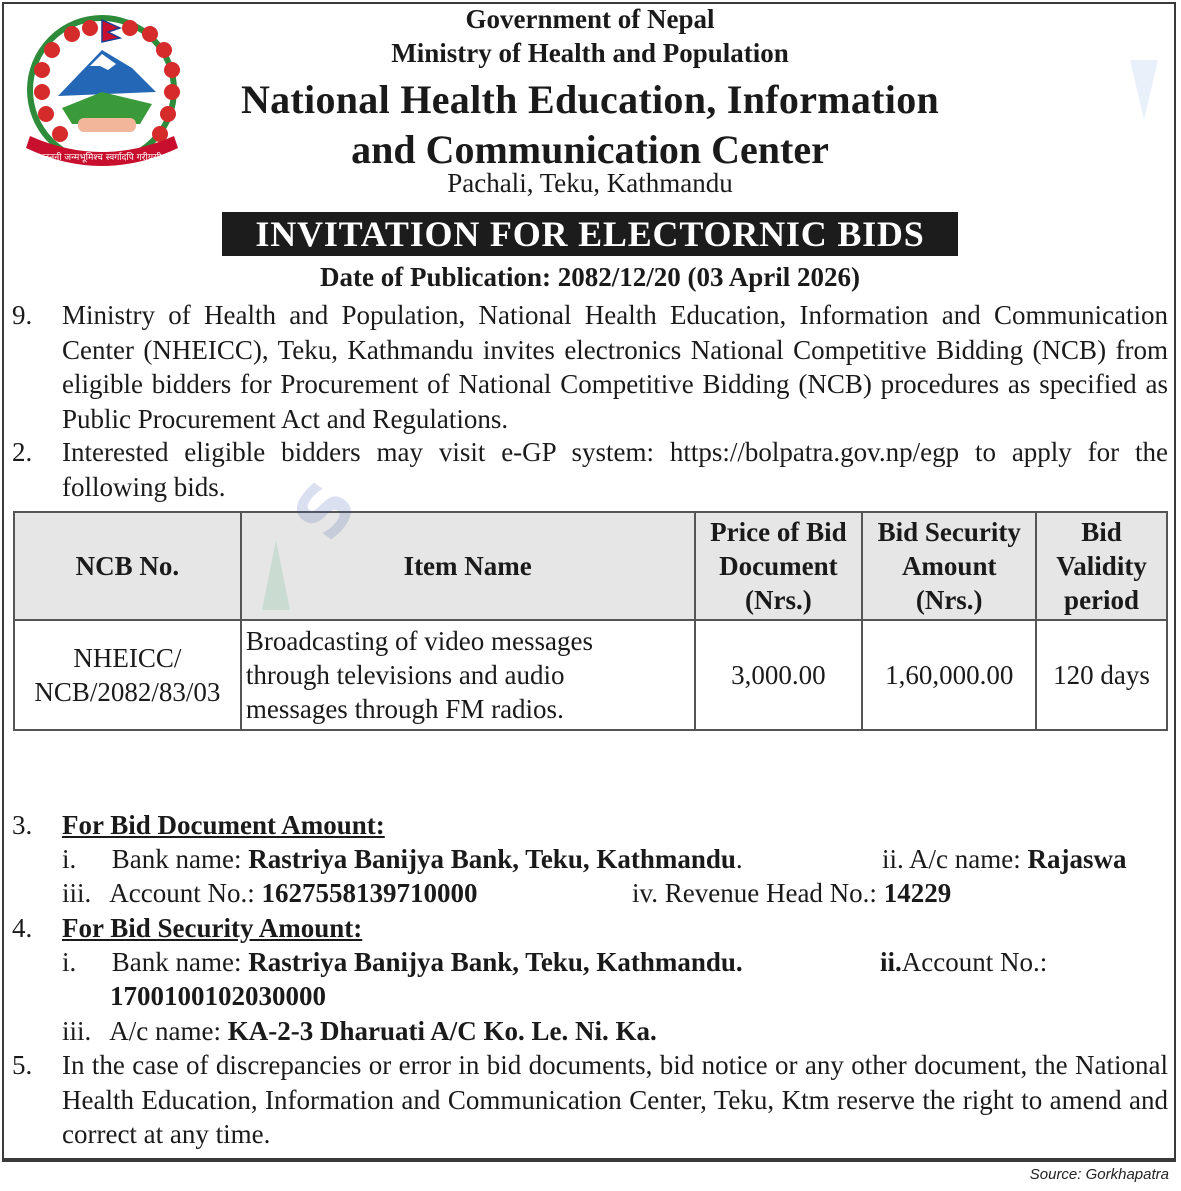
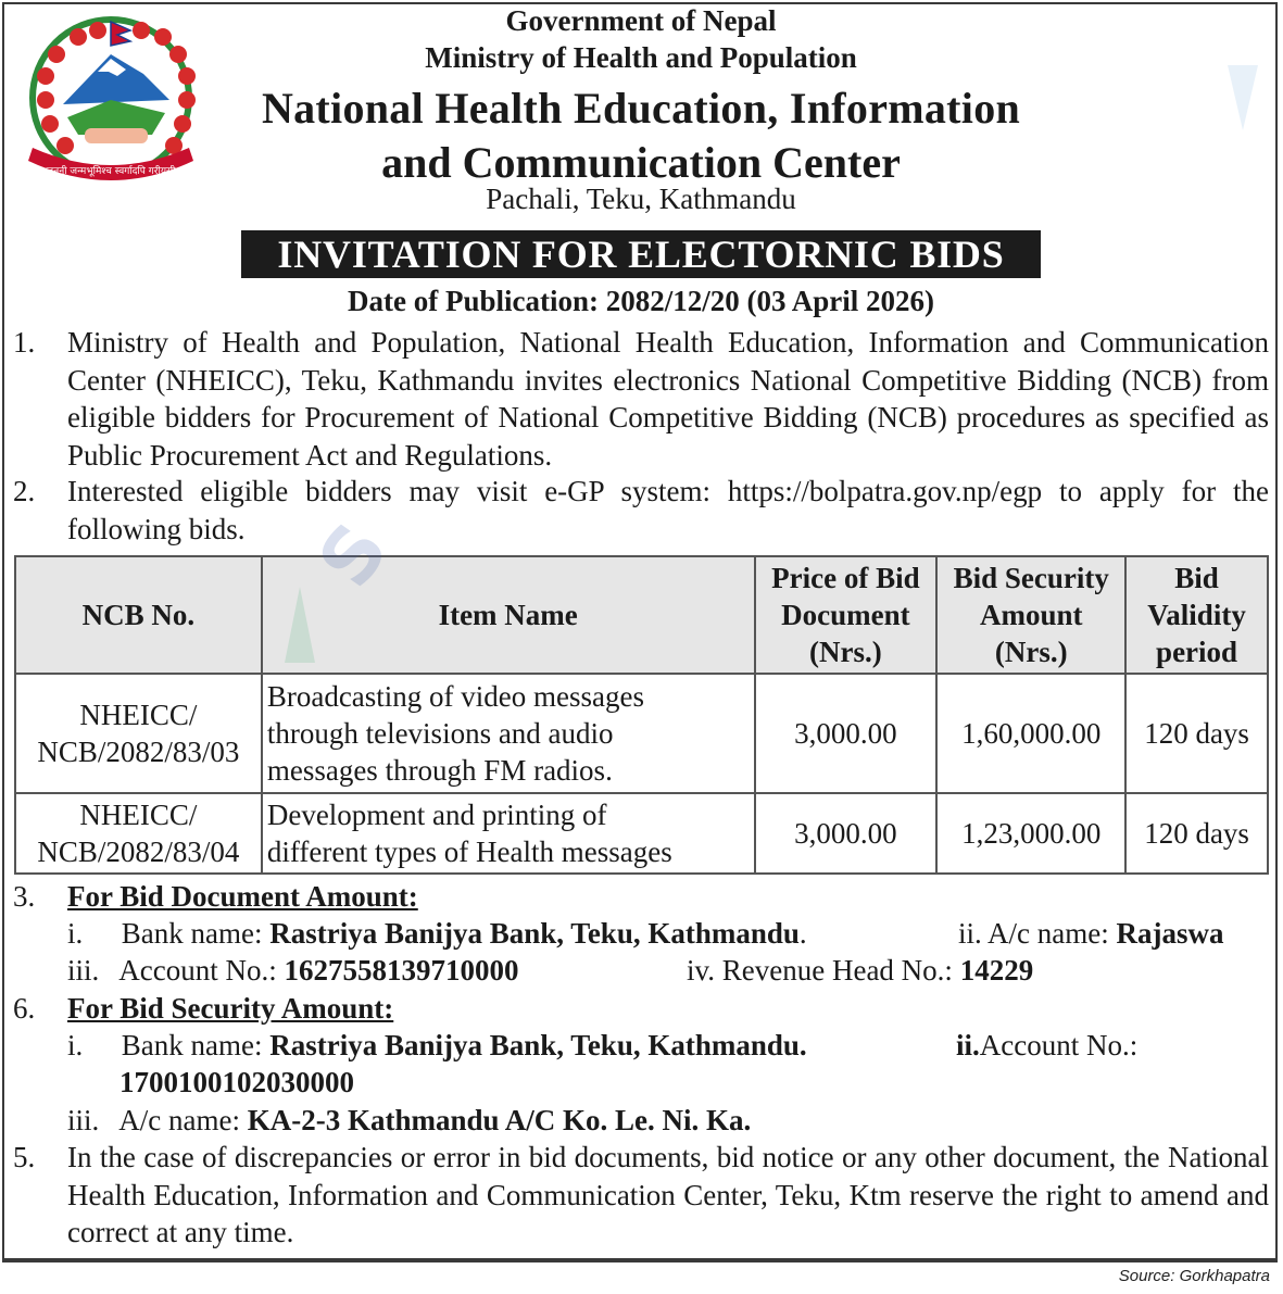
  जननी जन्मभूमिश्च स्वर्गादपि गरीयसी
  Government of Nepal
  Ministry of Health and Population
  National Health Education, Information
  and Communication Center
  Pachali, Teku, Kathmandu
  INVITATION FOR ELECTORNIC BIDS
  Date of Publication: 2082/12/20 (03 April 2026)
- 9.
+ 1.
  Ministry of Health and Population, National Health Education, Information and Communication Center (NHEICC), Teku, Kathmandu invites electronics National Competitive Bidding (NCB) from eligible bidders for Procurement of National Competitive Bidding (NCB) procedures as specified as Public Procurement Act and Regulations.
  2.
  Interested eligible bidders may visit e-GP system: https://bolpatra.gov.np/egp to apply for the following bids.
  NCB No.	Item Name	Price of Bid Document (Nrs.)	Bid Security Amount (Nrs.)	Bid Validity period
  NHEICC/ NCB/2082/83/03	Broadcasting of video messages through televisions and audio messages through FM radios.	3,000.00	1,60,000.00	120 days
+ NHEICC/ NCB/2082/83/04	Development and printing of different types of Health messages	3,000.00	1,23,000.00	120 days
  3.
  For Bid Document Amount:
  i. Bank name: Rastriya Banijya Bank, Teku, Kathmandu.
  ii. A/c name: Rajaswa
  iii. Account No.: 1627558139710000
  iv. Revenue Head No.: 14229
- 4.
+ 6.
  For Bid Security Amount:
  i. Bank name: Rastriya Banijya Bank, Teku, Kathmandu.
  ii.Account No.:
  1700100102030000
- iii. A/c name: KA-2-3 Dharuati A/C Ko. Le. Ni. Ka.
+ iii. A/c name: KA-2-3 Kathmandu A/C Ko. Le. Ni. Ka.
  5.
  In the case of discrepancies or error in bid documents, bid notice or any other document, the National Health Education, Information and Communication Center, Teku, Ktm reserve the right to amend and correct at any time.
  Source: Gorkhapatra
